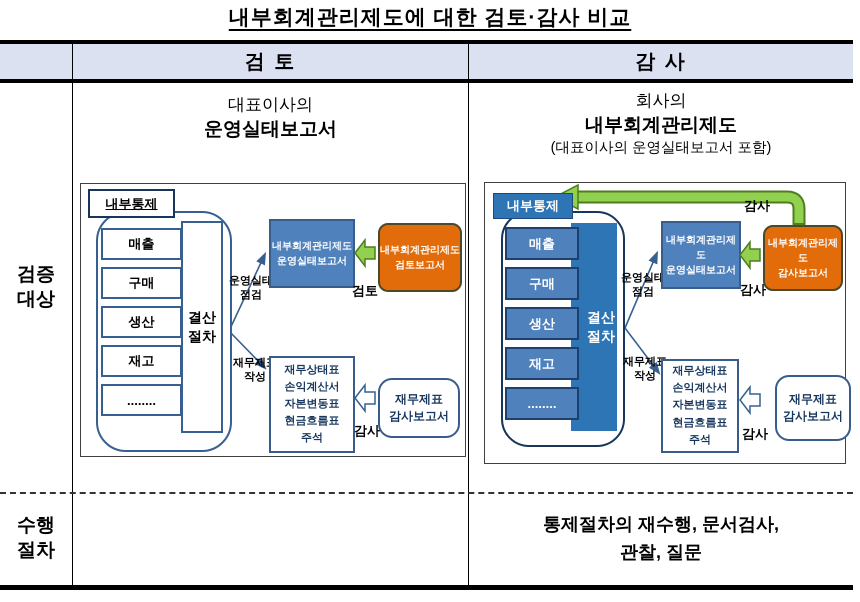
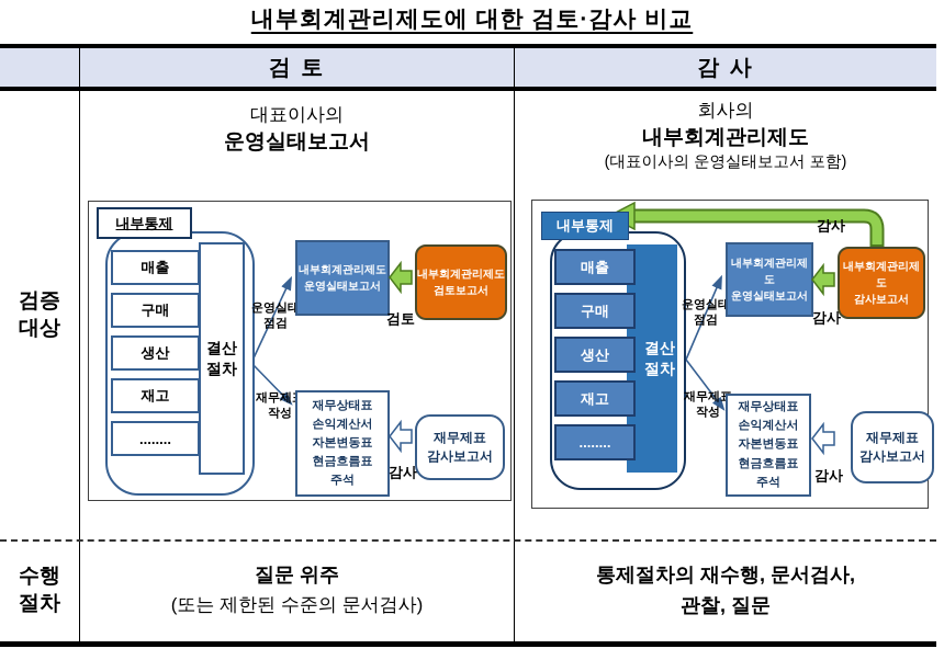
  내부회계관리제도에 대한 검토·감사 비교
  검 토
  감 사
  검증
  대상
  수행
  절차
  대표이사의
  운영실태보고서
  회사의
  내부회계관리제도
  (대표이사의 운영실태보고서 포함)
  내부통제
  결산
  절차
  매출
  구매
  생산
  재고
  ........
  운영실태
  점검
  재무제
  작성
  내부회계관리제도
  운영실태보고서
  검토
  내부회계관리제도
  검토보고서
  재무상태표
  손익계산서
  자본변동표
  현금흐름표
  주석
  감사
  재무제표
  감사보고서
  결산
  절차
  내부통제
  매출
  구매
  생산
  재고
  ........
  운영실태
  점검
  재무제
  작성
  감사
  내부회계관리제도
  운영실태보고서
  감사
  내부회계관리제도
  감사보고서
  재무상태표
  손익계산서
  자본변동표
  현금흐름표
  주석
  감사
  재무제표
  감사보고서
+ 질문 위주
+ (또는 제한된 수준의 문서검사)
  통제절차의 재수행, 문서검사,
  관찰, 질문
